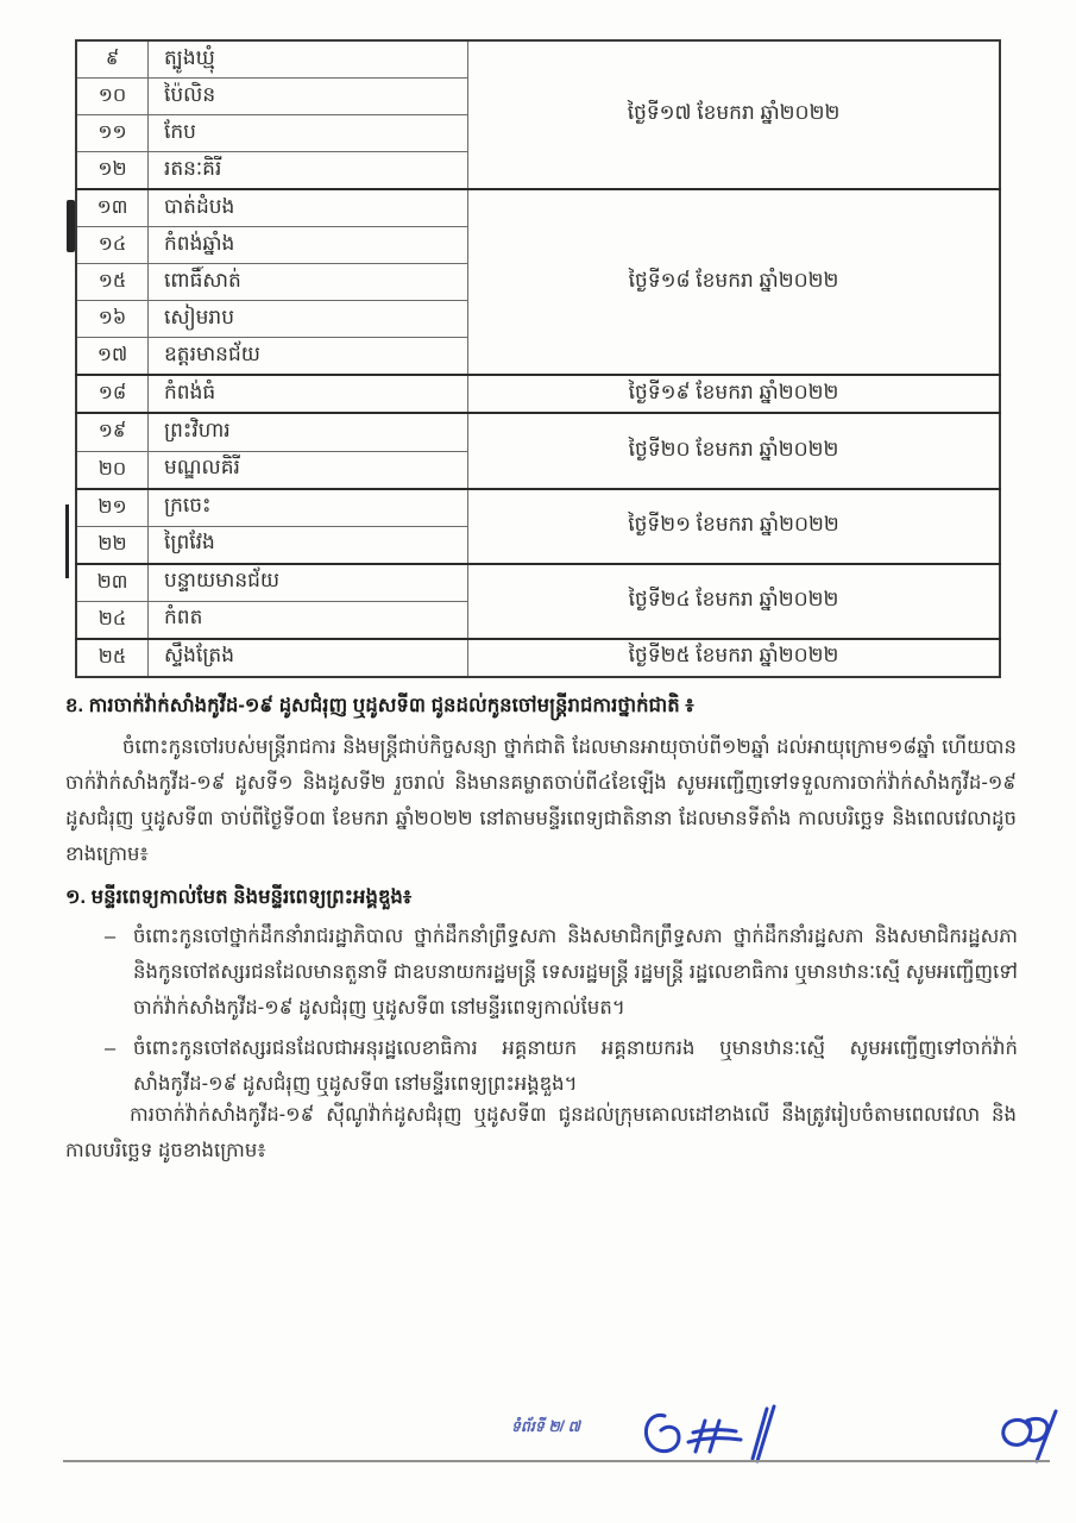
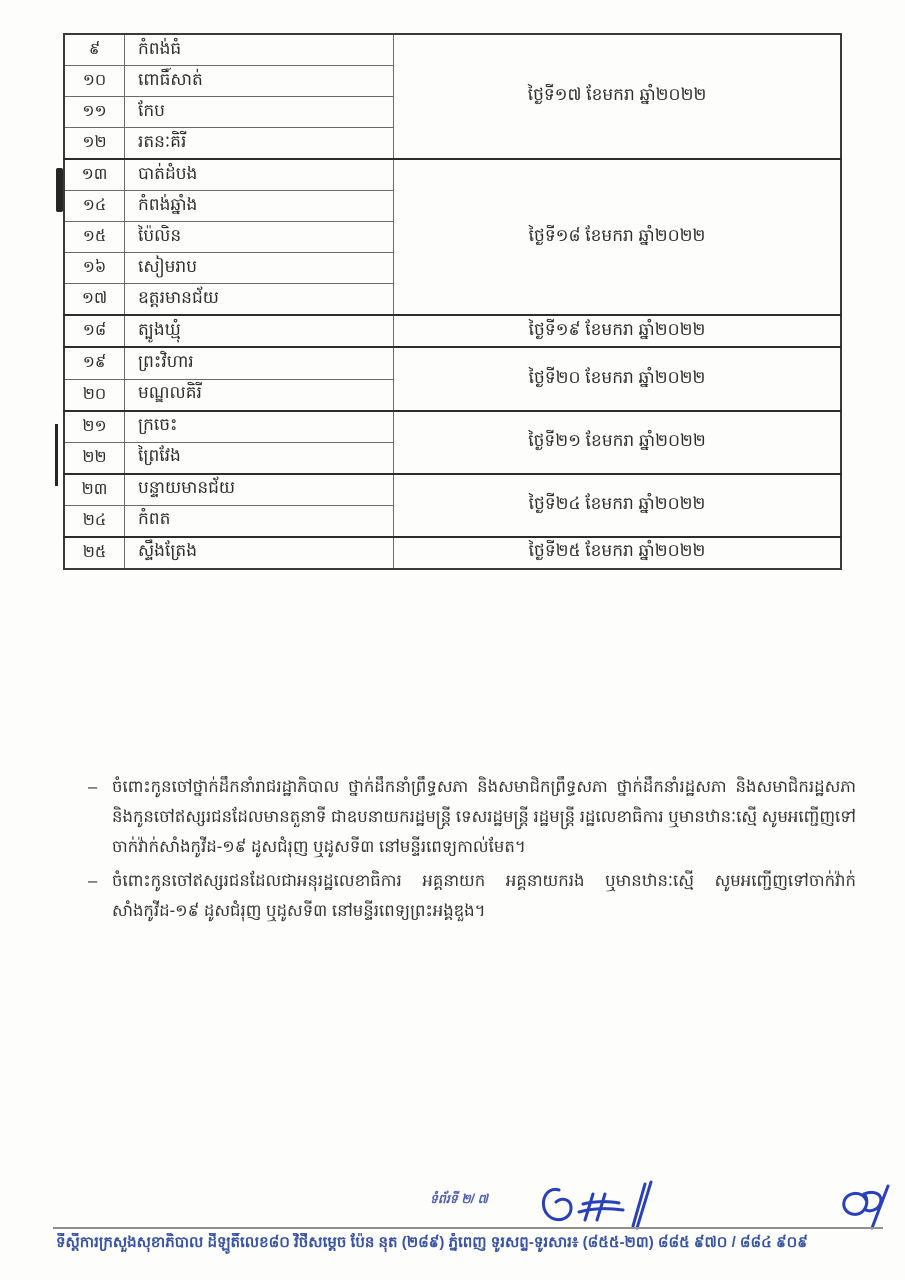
- ៩	ត្បូងឃ្មុំ	ថ្ងៃទី១៧ ខែមករា ឆ្នាំ២០២២
+ ៩	កំពង់ធំ	ថ្ងៃទី១៧ ខែមករា ឆ្នាំ២០២២
- ១០	ប៉ៃលិន
+ ១០	ពោធិ៍សាត់
  ១១	កែប
  ១២	រតនៈគិរី
  ១៣	បាត់ដំបង	ថ្ងៃទី១៨ ខែមករា ឆ្នាំ២០២២
  ១៤	កំពង់ឆ្នាំង
- ១៥	ពោធិ៍សាត់
+ ១៥	ប៉ៃលិន
  ១៦	សៀមរាប
  ១៧	ឧត្តរមានជ័យ
- ១៨	កំពង់ធំ	ថ្ងៃទី១៩ ខែមករា ឆ្នាំ២០២២
+ ១៨	ត្បូងឃ្មុំ	ថ្ងៃទី១៩ ខែមករា ឆ្នាំ២០២២
  ១៩	ព្រះវិហារ	ថ្ងៃទី២០ ខែមករា ឆ្នាំ២០២២
  ២០	មណ្ឌលគិរី
  ២១	ក្រចេះ	ថ្ងៃទី២១ ខែមករា ឆ្នាំ២០២២
  ២២	ព្រៃវែង
  ២៣	បន្ទាយមានជ័យ	ថ្ងៃទី២៤ ខែមករា ឆ្នាំ២០២២
  ២៤	កំពត
  ២៥	ស្ទឹងត្រែង	ថ្ងៃទី២៥ ខែមករា ឆ្នាំ២០២២
- ខ. ការចាក់វ៉ាក់សាំងកូវីដ-១៩ ដូសជំរុញ ឬដូសទី៣ ជូនដល់កូនចៅមន្ត្រីរាជការថ្នាក់ជាតិ ៖
- ចំពោះកូនចៅរបស់មន្ត្រីរាជការ និងមន្ត្រីជាប់កិច្ចសន្យា ថ្នាក់ជាតិ ដែលមានអាយុចាប់ពី១២ឆ្នាំ ដល់អាយុក្រោម១៨ឆ្នាំ ហើយបានចាក់វ៉ាក់សាំងកូវីដ-១៩ ដូសទី១ និងដូសទី២ រួចរាល់ និងមានគម្លាតចាប់ពី៤ខែឡើង សូមអញ្ជើញទៅទទួលការចាក់វ៉ាក់សាំងកូវីដ-១៩ ដូសជំរុញ ឬដូសទី៣ ចាប់ពីថ្ងៃទី០៣ ខែមករា ឆ្នាំ២០២២ នៅតាមមន្ទីរពេទ្យជាតិនានា ដែលមានទីតាំង កាលបរិច្ឆេទ និងពេលវេលាដូចខាងក្រោម៖
- ១. មន្ទីរពេទ្យកាល់មែត និងមន្ទីរពេទ្យព្រះអង្គឌួង៖
  –
  ចំពោះកូនចៅថ្នាក់ដឹកនាំរាជរដ្ឋាភិបាល ថ្នាក់ដឹកនាំព្រឹទ្ធសភា និងសមាជិកព្រឹទ្ធសភា ថ្នាក់ដឹកនាំរដ្ឋសភា និងសមាជិករដ្ឋសភា និងកូនចៅឥស្សរជនដែលមានតួនាទី ជាឧបនាយករដ្ឋមន្ត្រី ទេសរដ្ឋមន្ត្រី រដ្ឋមន្ត្រី រដ្ឋលេខាធិការ ឬមានឋានៈស្មើ សូមអញ្ជើញទៅចាក់វ៉ាក់សាំងកូវីដ-១៩ ដូសជំរុញ ឬដូសទី៣ នៅមន្ទីរពេទ្យកាល់មែត។
  –
  ចំពោះកូនចៅឥស្សរជនដែលជាអនុរដ្ឋលេខាធិការ អគ្គនាយក អគ្គនាយករង ឬមានឋានៈស្មើ សូមអញ្ជើញទៅចាក់វ៉ាក់សាំងកូវីដ-១៩ ដូសជំរុញ ឬដូសទី៣ នៅមន្ទីរពេទ្យព្រះអង្គឌួង។
- ការចាក់វ៉ាក់សាំងកូវីដ-១៩ ស៊ីណូវ៉ាក់ដូសជំរុញ ឬដូសទី៣ ជូនដល់ក្រុមគោលដៅខាងលើ នឹងត្រូវរៀបចំតាមពេលវេលា និងកាលបរិច្ឆេទ ដូចខាងក្រោម៖
  ទំព័រទី ២/ ៧
+ ទីស្តីការក្រសួងសុខាភិបាល ដីឡូតិ៍លេខ៨០ វិថីសម្តេច ប៉ែន នុត (២៨៩) ភ្នំពេញ ទូរសព្ទ-ទូរសារ៖ (៨៥៥-២៣) ៨៨៥ ៩៧០ / ៨៨៤ ៩០៩
